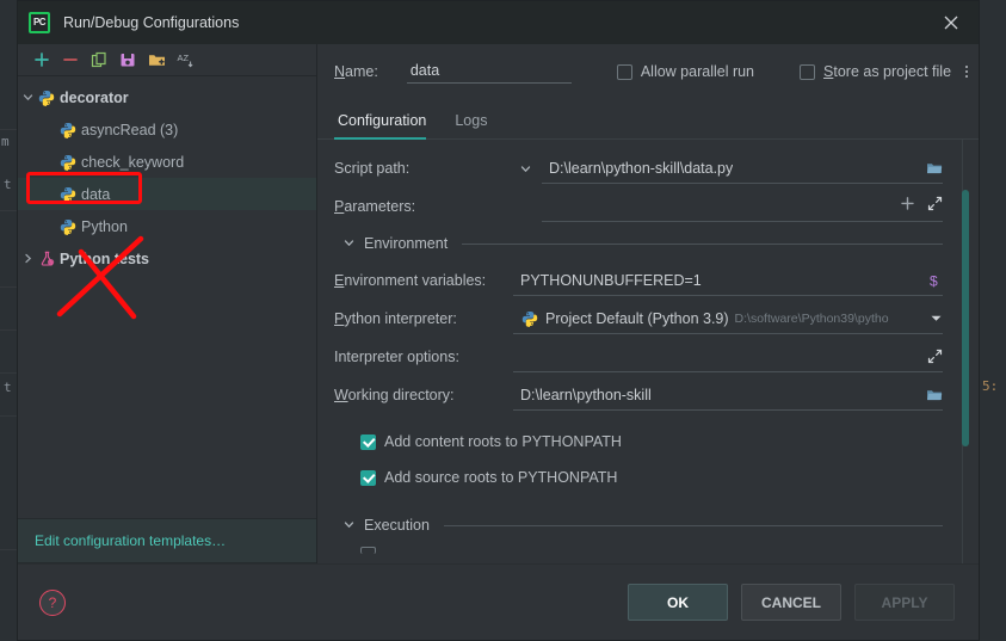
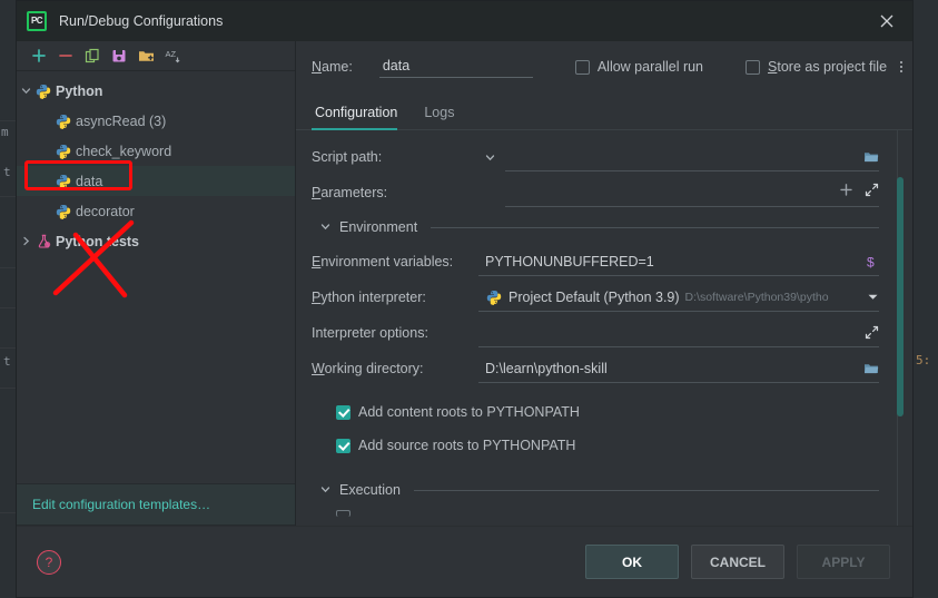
  m
  t
  t
  5:
  PC
  Run/Debug Configurations
  AZ
- decorator
+ Python
  asyncRead (3)
  check_keyword
  data
- Python
+ decorator
  Pytonsts
  Edit configuration templates…
  Name:
  data
  Allow parallel run
  Store as project file
  Configuration
  Logs
  Script path:
- D:\learn\python-skill\data.py
  Parameters:
  Environment
  Environment variables:
  PYTHONUNBUFFERED=1
  $
  Python interpreter:
  Project Default (Python 3.9)
  D:\software\Python39\pytho
  Interpreter options:
  Working directory:
  D:\learn\python-skill
  Add content roots to PYTHONPATH
  Add source roots to PYTHONPATH
  Execution
  ?
  OK
  CANCEL
  APPLY
